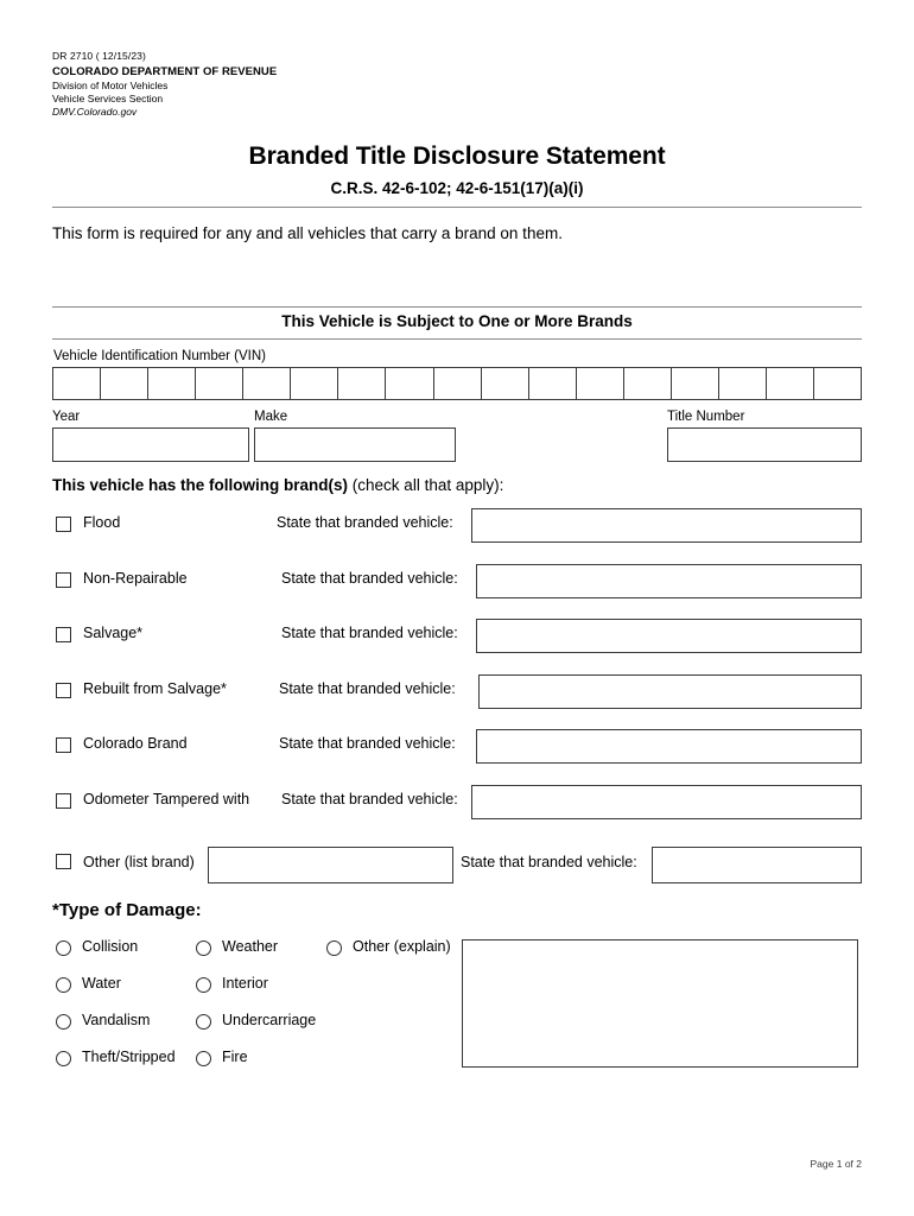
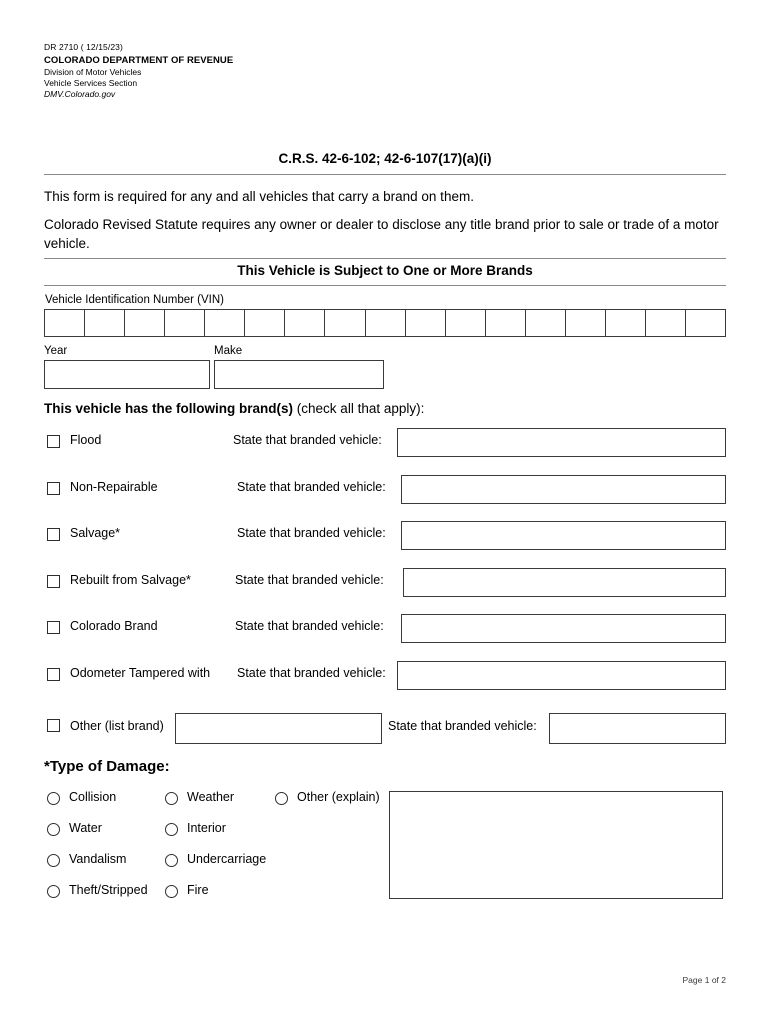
  DR 2710 ( 12/15/23)
  COLORADO DEPARTMENT OF REVENUE
  Division of Motor Vehicles
  Vehicle Services Section
  DMV.Colorado.gov
- Branded Title Disclosure Statement
- C.R.S. 42-6-102; 42-6-151(17)(a)(i)
+ C.R.S. 42-6-102; 42-6-107(17)(a)(i)
  This form is required for any and all vehicles that carry a brand on them.
+ Colorado Revised Statute requires any owner or dealer to disclose any title brand prior to sale or trade of a motor vehicle.
  This Vehicle is Subject to One or More Brands
  Vehicle Identification Number (VIN)
  Year
  Make
- Title Number
  This vehicle has the following brand(s) (check all that apply):
  Flood
  State that branded vehicle:
  Non-Repairable
  State that branded vehicle:
  Salvage*
  State that branded vehicle:
  Rebuilt from Salvage*
  State that branded vehicle:
  Colorado Brand
  State that branded vehicle:
  Odometer Tampered with
  State that branded vehicle:
  Other (list brand)
  State that branded vehicle:
  *Type of Damage:
  Collision
  Water
  Vandalism
  Theft/Stripped
  Weather
  Interior
  Undercarriage
  Fire
  Other (explain)
  Page 1 of 2
